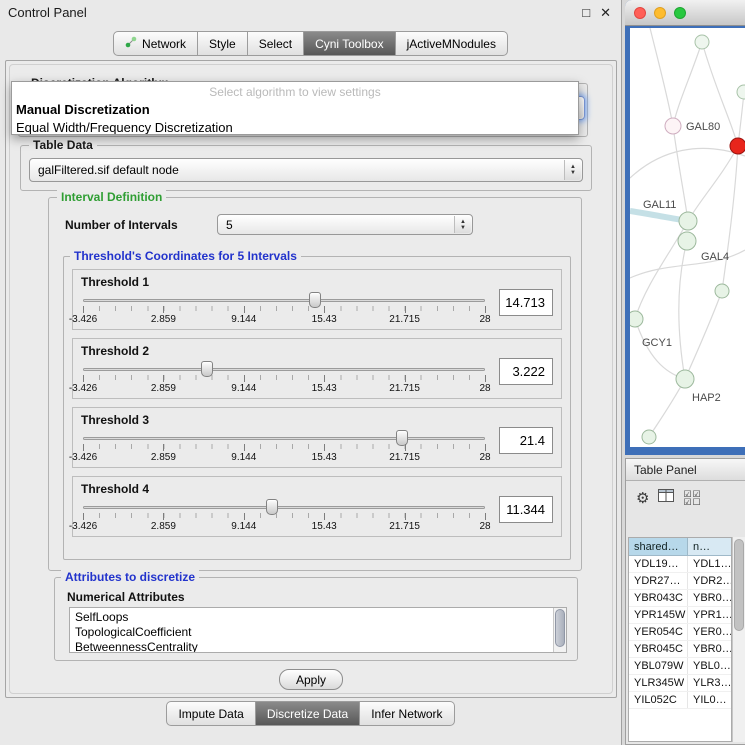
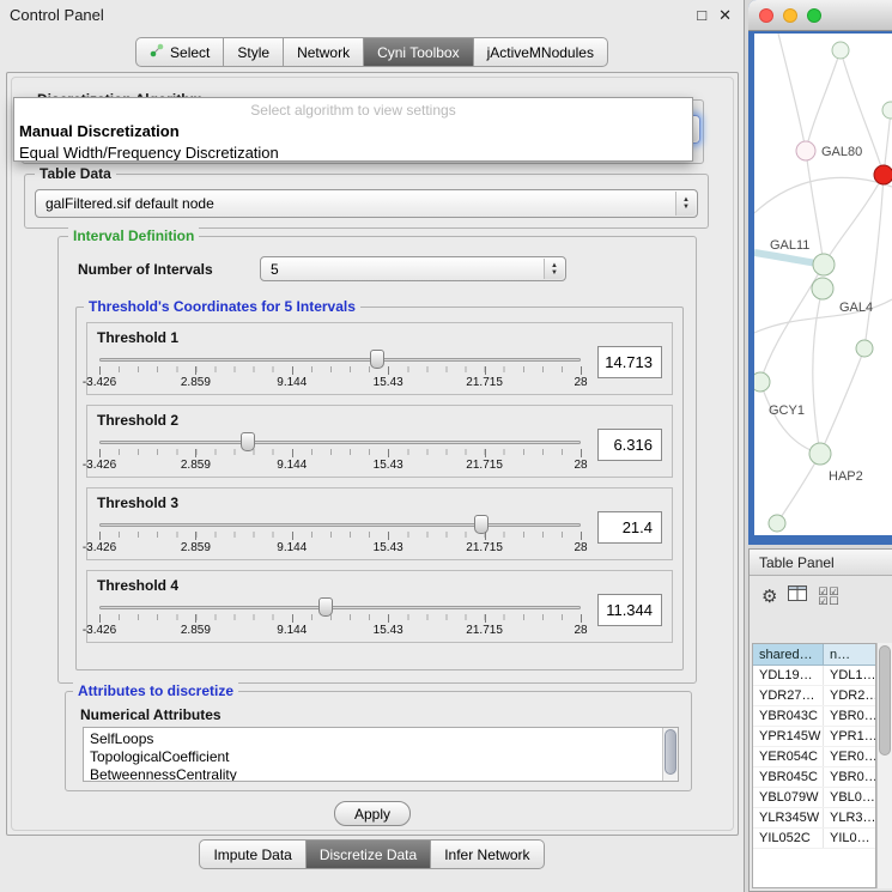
  Control Panel
  □
  ✕
- Network
+ Select
  Style
- Select
+ Network
  Cyni Toolbox
  jActiveMNodules
  Select algorithm to view settings
  Manual Discretization
  Equal Width/Frequency Discretization
  Table Data
  galFiltered.sif default node
  Interval Definition
  Number of Intervals
  5
  Threshold's Coordinates for 5 Intervals
  Threshold 1
  -3.426
  2.859
  9.144
  15.43
  21.715
  28
  14.713
  Threshold 2
  -3.426
  2.859
  9.144
  15.43
  21.715
  28
- 3.222
+ 6.316
  Threshold 3
  -3.426
  2.859
  9.144
  15.43
  21.715
  28
  21.4
  Threshold 4
  -3.426
  2.859
  9.144
  15.43
  21.715
  28
  11.344
  Attributes to discretize
  Numerical Attributes
  SelfLoops
  TopologicalCoefficient
  BetweennessCentrality
  Apply
  Impute Data
  Discretize Data
  Infer Network
  GAL80
  GAL11
  GAL4
  GCY1
  HAP2
  Table Panel
  ⚙
  ☑
  ☑
  ☑
  ☐
  shared…
  n…
  YDL19…
  YDL1…
  YDR27…
  YDR2…
  YBR043C
  YBR0…
  YPR145W
  YPR1…
  YER054C
  YER0…
  YBR045C
  YBR0…
  YBL079W
  YBL0…
  YLR345W
  YLR3…
  YIL052C
  YIL0…
